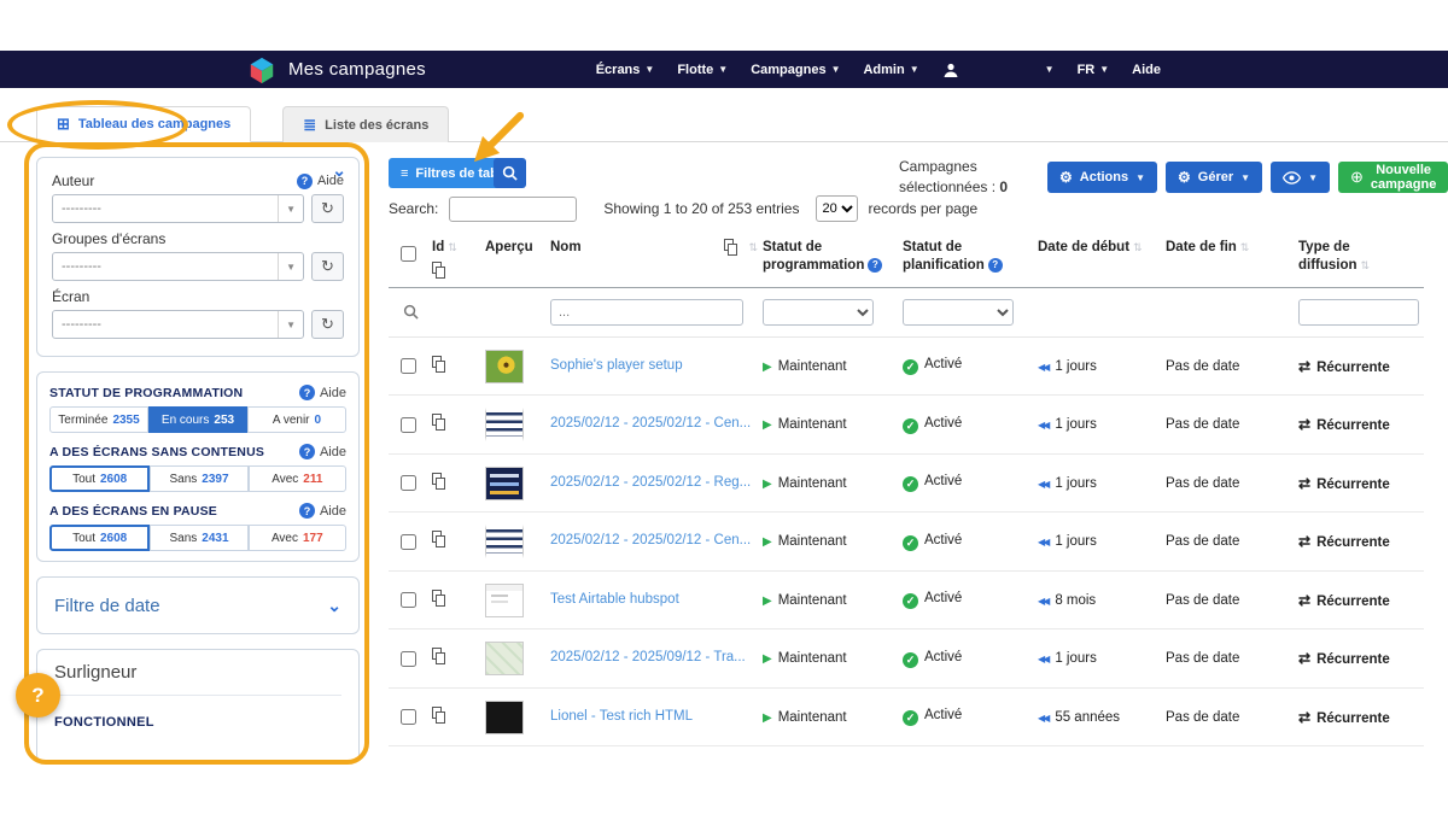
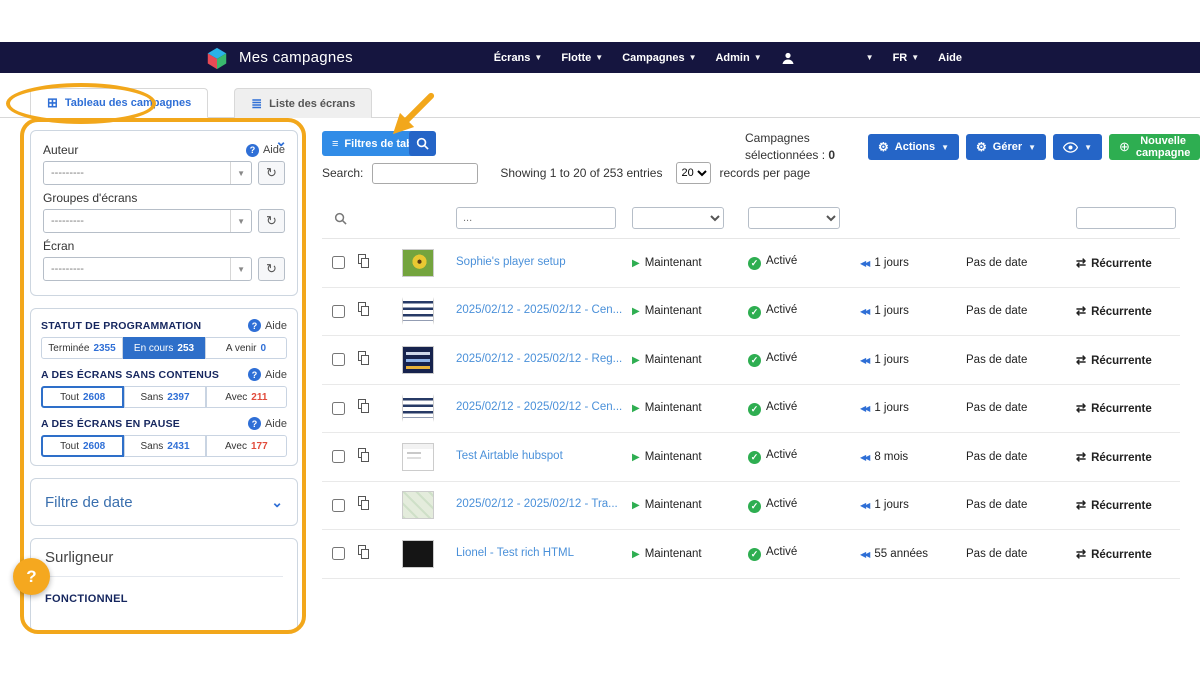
  Mes campagnes
  Écrans
  ▼
  Flotte
  ▼
  Campagnes
  ▼
  Admin
  ▼
  ▼
  FR
  ▼
  Aide
  ⊞
  Tableau des campagnes
  ≣
  Liste des écrans
  ⌄
  Auteur
  ?
  Aide
  ---------
  ▼
  ↻
  Groupes d'écrans
  ---------
  ▼
  ↻
  Écran
  ---------
  ▼
  ↻
  STATUT DE PROGRAMMATION
  ?
  Aide
  Terminée
  2355
  En cours
  253
  A venir
  0
  A DES ÉCRANS SANS CONTENUS
  ?
  Aide
  Tout
  2608
  Sans
  2397
  Avec
  211
  A DES ÉCRANS EN PAUSE
  ?
  Aide
  Tout
  2608
  Sans
  2431
  Avec
  177
  Filtre de date
  ⌄
  Surligneur
  FONCTIONNEL
  ?
  ≡
  Filtres de ta
  Campagnes sélectionnées : 0
  ⚙
  Actions
  ▼
  ⚙
  Gérer
  ▼
  ▼
  ⊕
  Nouvelle campagne
  Search:
  Showing 1 to 20 of 253 entries
  20
  records per page
- Id ⇅
- Aperçu
- Nom
- ⇅
- Statut de programmation ?
- Statut de planification ?
- Date de début ⇅
- Date de fin ⇅
- Type de diffusion ⇅
  ...
  Sophie's player setup
  ▶ Maintenant
  ✓ Activé
  ◀◀ 1 jours
  Pas de date
  ⇄ Récurrente
  2025/02/12 - 2025/02/12 - Cen...
  ▶ Maintenant
  ✓ Activé
  ◀◀ 1 jours
  Pas de date
  ⇄ Récurrente
  2025/02/12 - 2025/02/12 - Reg...
  ▶ Maintenant
  ✓ Activé
  ◀◀ 1 jours
  Pas de date
  ⇄ Récurrente
  2025/02/12 - 2025/02/12 - Cen...
  ▶ Maintenant
  ✓ Activé
  ◀◀ 1 jours
  Pas de date
  ⇄ Récurrente
  Test Airtable hubspot
  ▶ Maintenant
  ✓ Activé
  ◀◀ 8 mois
  Pas de date
  ⇄ Récurrente
- 2025/02/12 - 2025/09/12 - Tra...
+ 2025/02/12 - 2025/02/12 - Tra...
  ▶ Maintenant
  ✓ Activé
  ◀◀ 1 jours
  Pas de date
  ⇄ Récurrente
  Lionel - Test rich HTML
  ▶ Maintenant
  ✓ Activé
  ◀◀ 55 années
  Pas de date
  ⇄ Récurrente
